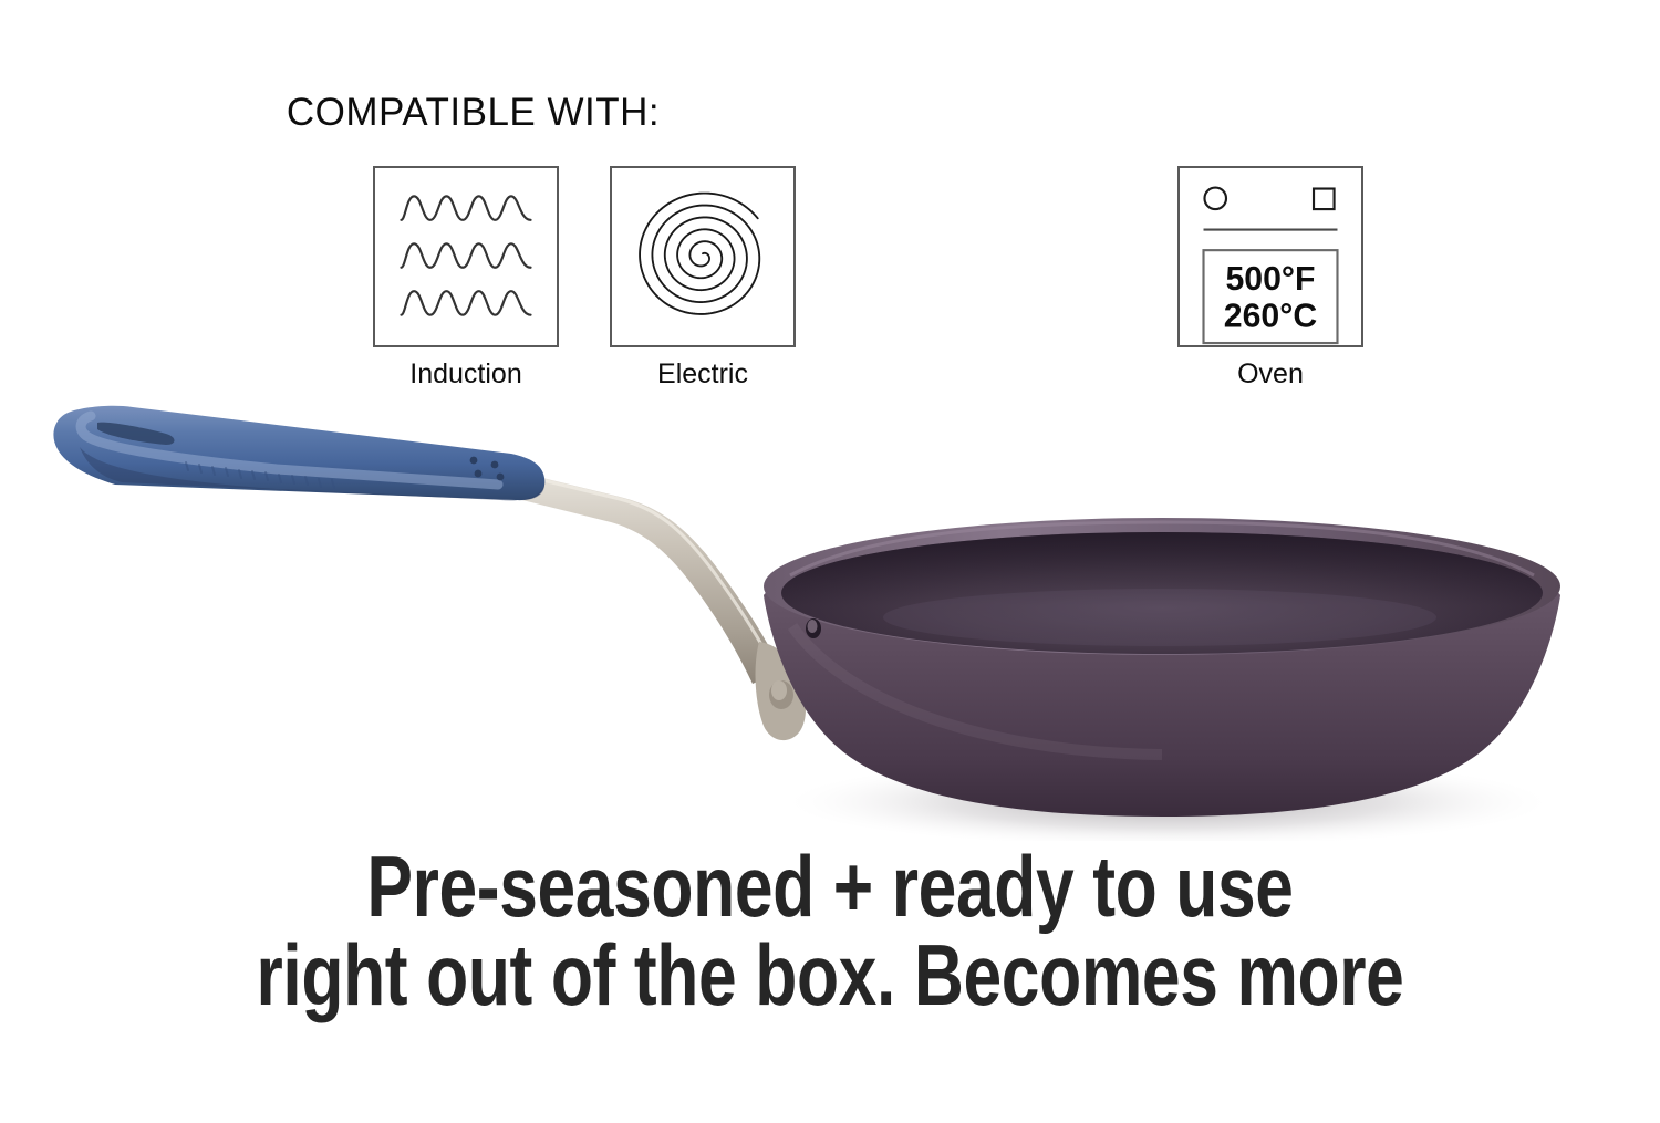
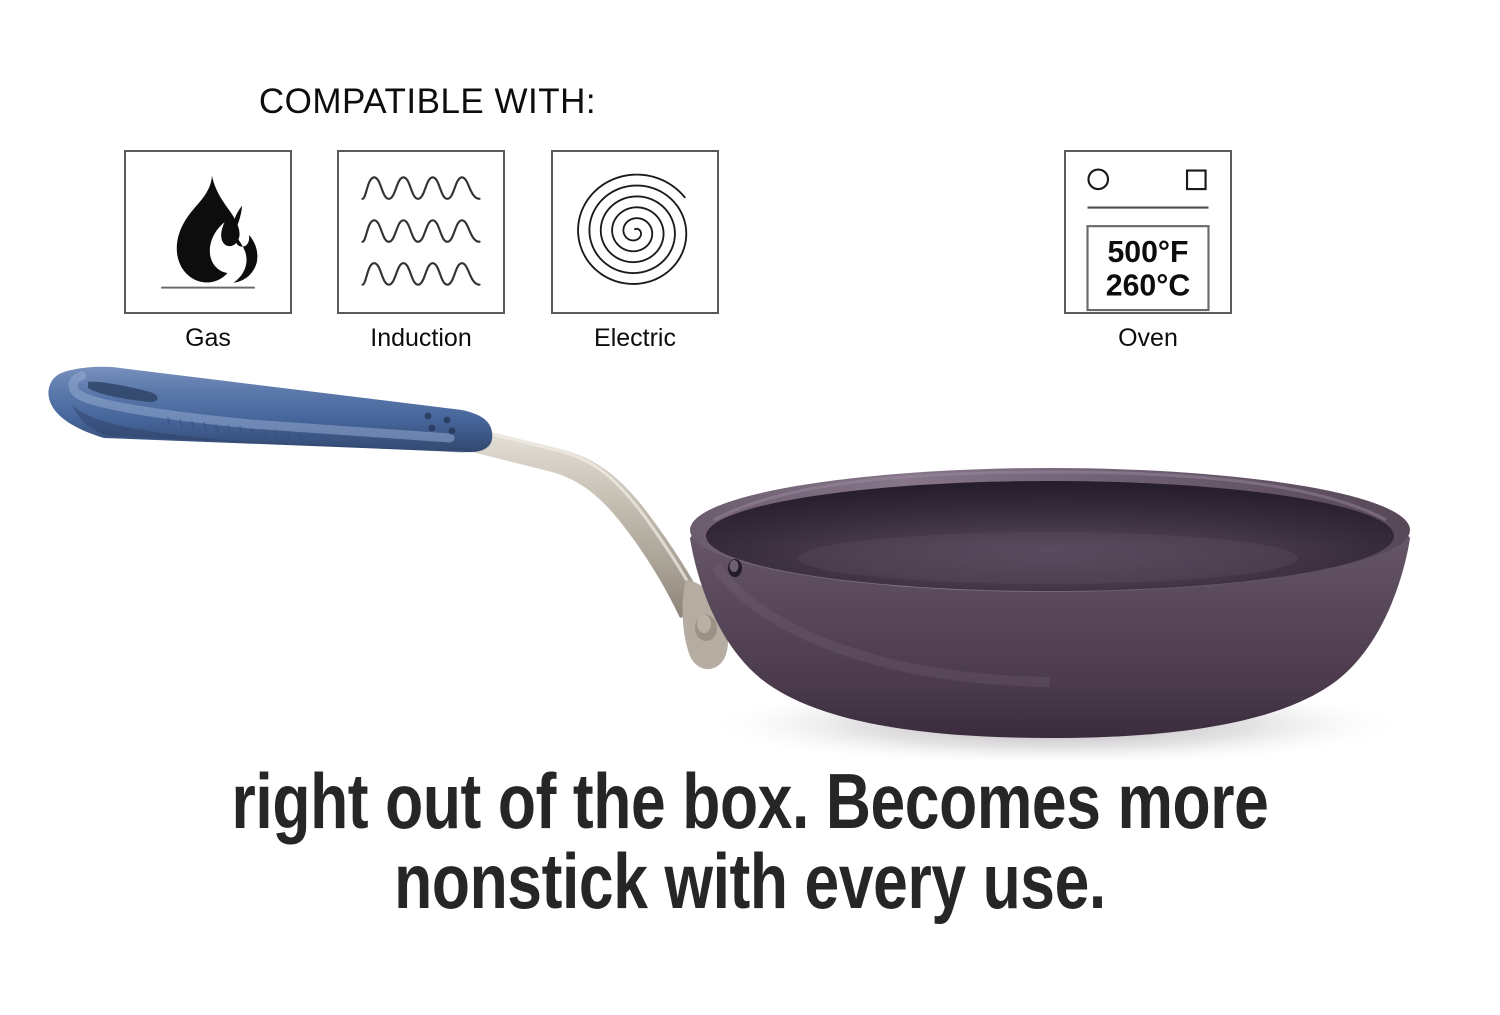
  COMPATIBLE WITH:
+ Gas
  Induction
  Electric
  500°F
  260°C
  Oven
- Pre-seasoned + ready to use
  right out of the box. Becomes more
+ nonstick with every use.
